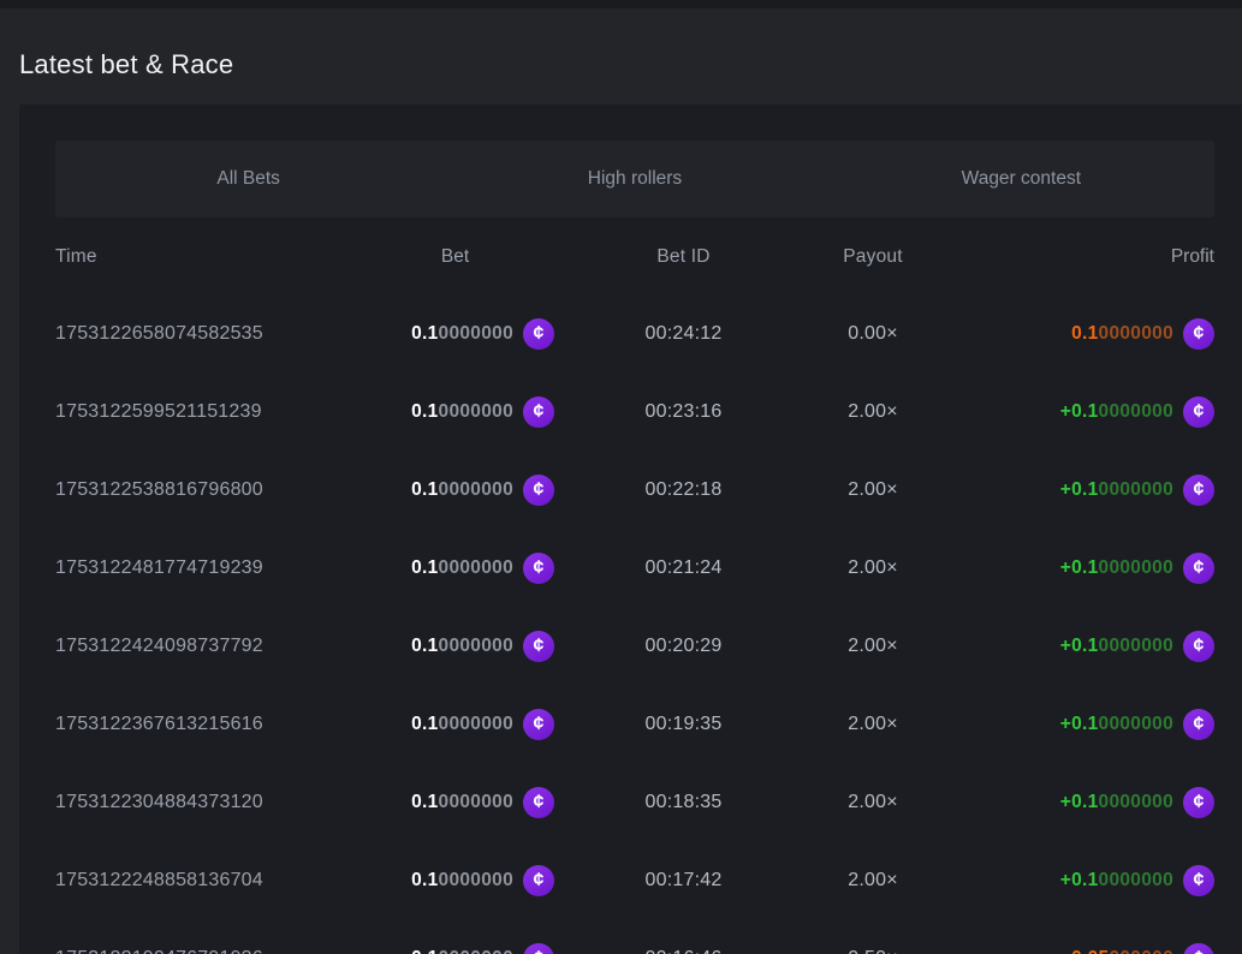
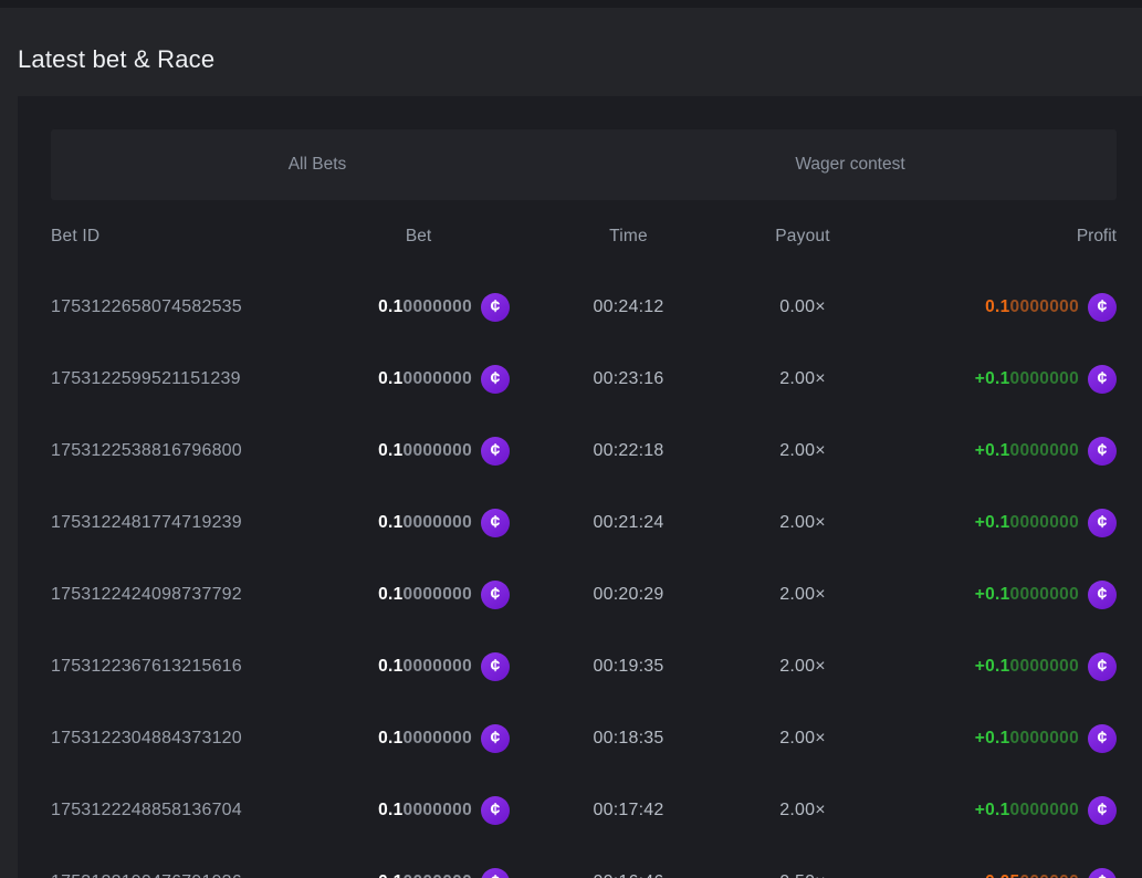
  Latest bet & Race
  All Bets
- High rollers
  Wager contest
- Time
+ Bet ID
  Bet
- Bet ID
+ Time
  Payout
  Profit
  1753122658074582535
  0.1
  0000000
  ¢
  00:24:12
  0.00×
  0.1
  0000000
  ¢
  1753122599521151239
  0.1
  0000000
  ¢
  00:23:16
  2.00×
  +0.1
  0000000
  ¢
  1753122538816796800
  0.1
  0000000
  ¢
  00:22:18
  2.00×
  +0.1
  0000000
  ¢
  1753122481774719239
  0.1
  0000000
  ¢
  00:21:24
  2.00×
  +0.1
  0000000
  ¢
  1753122424098737792
  0.1
  0000000
  ¢
  00:20:29
  2.00×
  +0.1
  0000000
  ¢
  1753122367613215616
  0.1
  0000000
  ¢
  00:19:35
  2.00×
  +0.1
  0000000
  ¢
  1753122304884373120
  0.1
  0000000
  ¢
  00:18:35
  2.00×
  +0.1
  0000000
  ¢
  1753122248858136704
  0.1
  0000000
  ¢
  00:17:42
  2.00×
  +0.1
  0000000
  ¢
